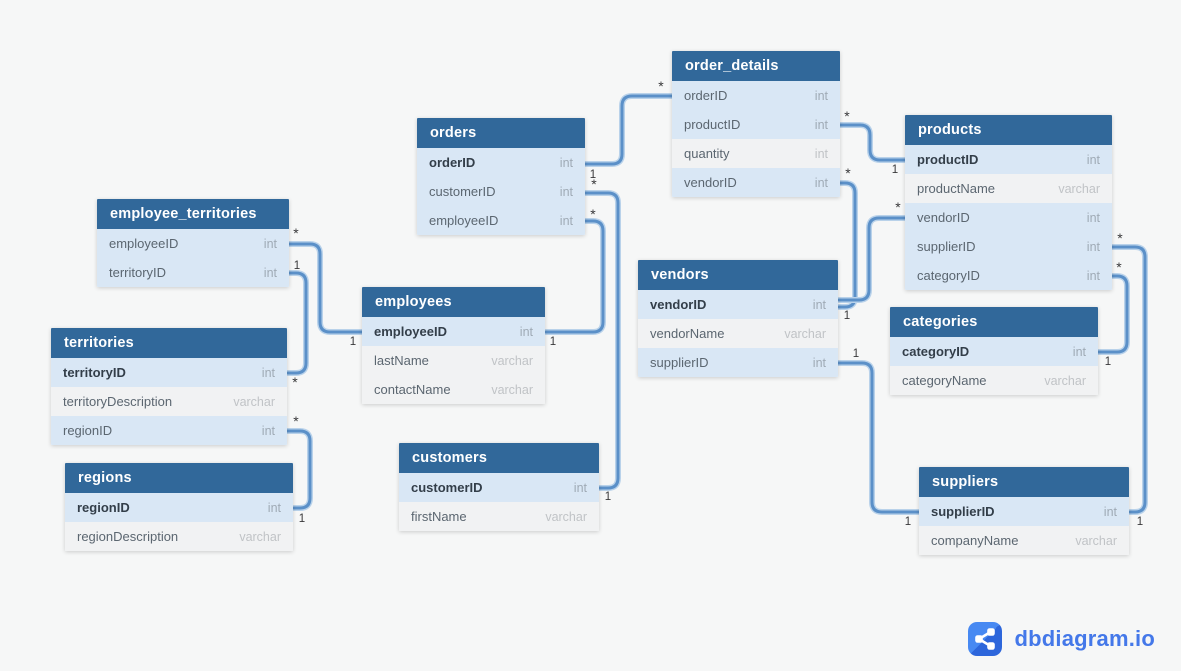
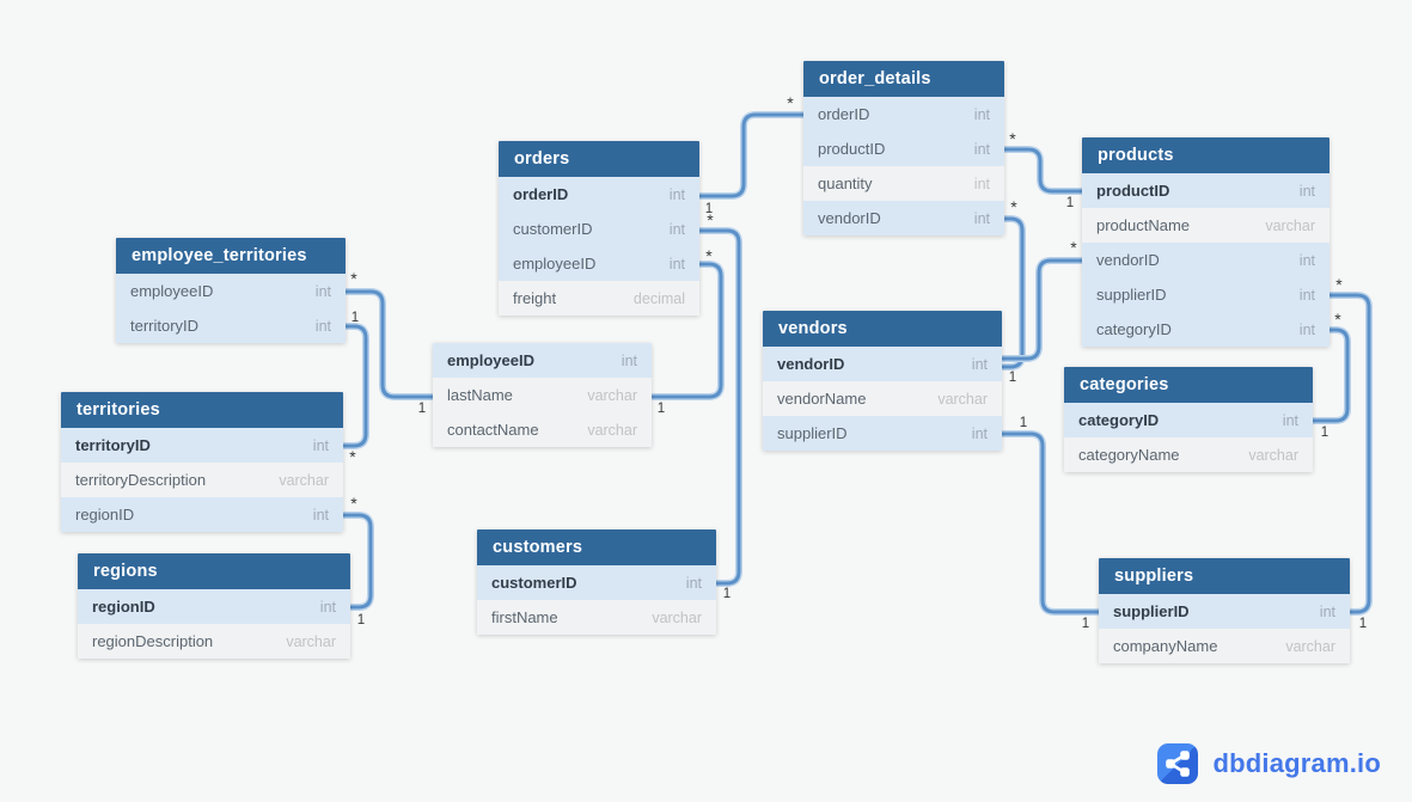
  1
  *
  *
  1
  *
  1
  *
  1
  1
  *
  *
  1
  *
  1
  *
  1
  *
  1
  1
  *
  1
  *
  1
  order_details
  orderID
  int
  productID
  int
  quantity
  int
  vendorID
  int
  orders
  orderID
  int
  customerID
  int
  employeeID
  int
+ freight
+ decimal
  products
  productID
  int
  productName
  varchar
  vendorID
  int
  supplierID
  int
  categoryID
  int
  employee_territories
  employeeID
  int
  territoryID
  int
  vendors
  vendorID
  int
  vendorName
  varchar
  supplierID
  int
- employees
  employeeID
  int
  lastName
  varchar
  contactName
  varchar
  territories
  territoryID
  int
  territoryDescription
  varchar
  regionID
  int
  categories
  categoryID
  int
  categoryName
  varchar
  customers
  customerID
  int
  firstName
  varchar
  regions
  regionID
  int
  regionDescription
  varchar
  suppliers
  supplierID
  int
  companyName
  varchar
  dbdiagram.io
